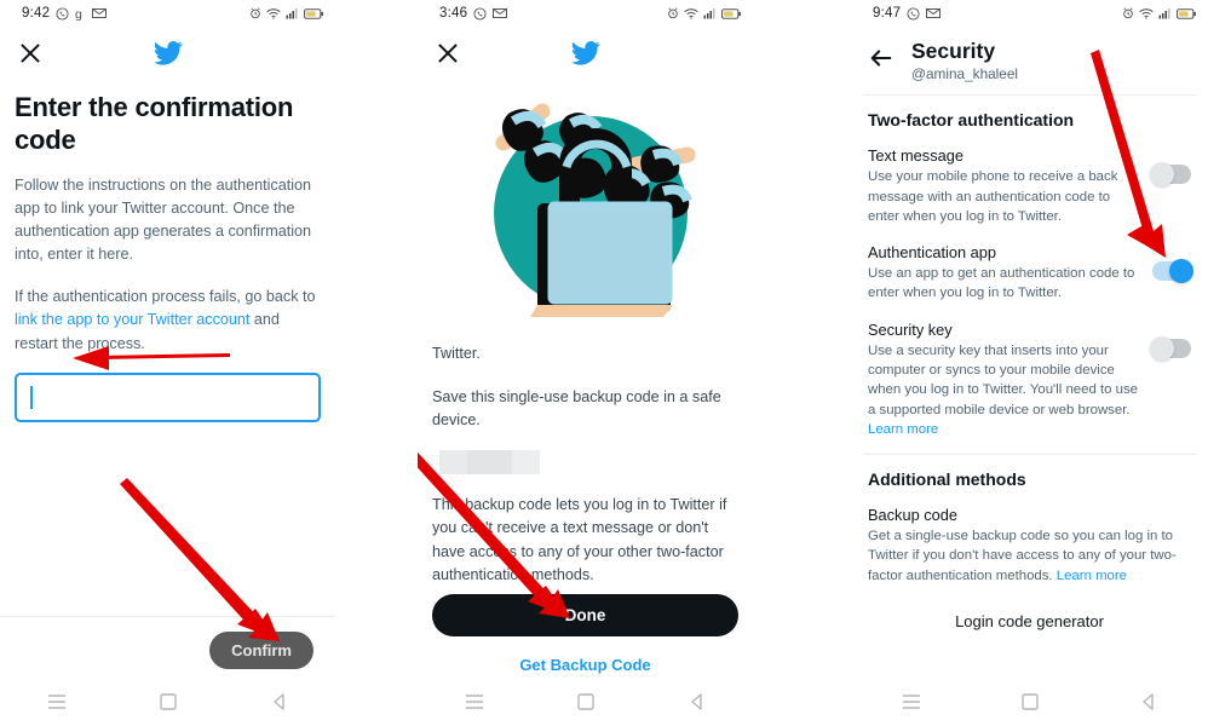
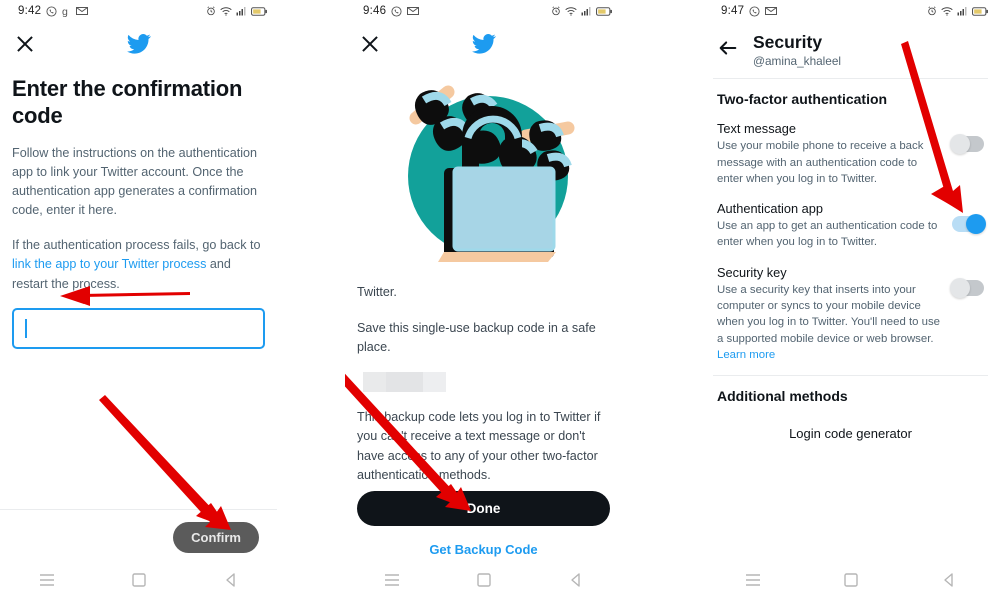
  9:42
  g
  Enter the confirmation code
- Follow the instructions on the authentication app to link your Twitter account. Once the authentication app generates a confirmation into, enter it here.
+ Follow the instructions on the authentication app to link your Twitter account. Once the authentication app generates a confirmation code, enter it here.
- If the authentication process fails, go back to link the app to your Twitter account and restart the process.
+ If the authentication process fails, go back to link the app to your Twitter process and restart the process.
  Confirm
- 3:46
+ 9:46
  Twitter.
- Save this single-use backup code in a safe device.
+ Save this single-use backup code in a safe place.
  Th backup code lets you log in to Twitter if you ct receive a text message or don't have accs to any of your other two-factor authenticatio methods.
  Done
  Get Backup Code
  9:47
  Security
  @amina_khaleel
  Two-factor authentication
  Text message
  Use your mobile phone to receive a back message with an authentication code to enter when you log in to Twitter.
  Authentication app
  Use an app to get an authentication code to enter when you log in to Twitter.
  Security key
  Use a security key that inserts into your computer or syncs to your mobile device when you log in to Twitter. You'll need to use a supported mobile device or web browser. Learn more
  Additional methods
- Backup code
- Get a single-use backup code so you can log in to Twitter if you don't have access to any of your two-factor authentication methods. Learn more
  Login code generator
